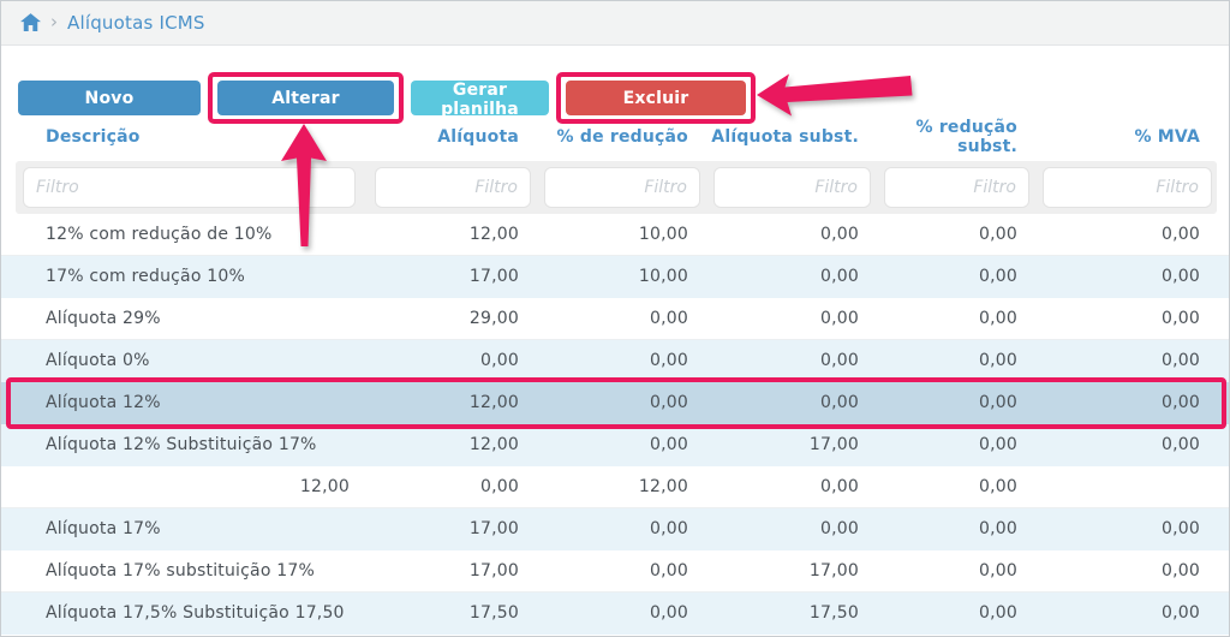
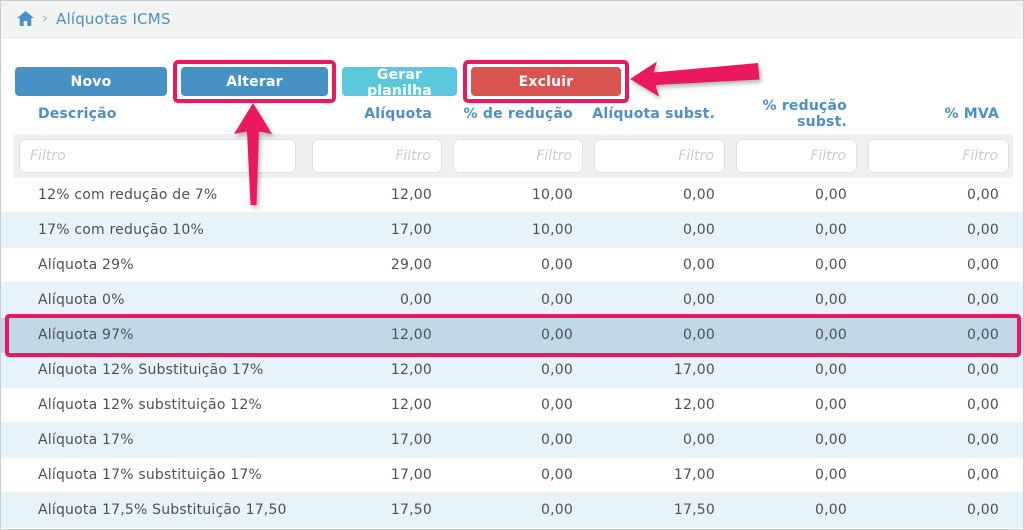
  ›
  Alíquotas ICMS
  Novo
  Alterar
  Gerar planilha
  Excluir
  Descrição
  Alíquota
  % de redução
  Alíquota subst.
  % redução subst.
  % MVA
  Filtro
  Filtro
  Filtro
  Filtro
  Filtro
  Filtro
- 12% com redução de 10%
+ 12% com redução de 7%
  12,00
  10,00
  0,00
  0,00
  0,00
  17% com redução 10%
  17,00
  10,00
  0,00
  0,00
  0,00
  Alíquota 29%
  29,00
  0,00
  0,00
  0,00
  0,00
  Alíquota 0%
  0,00
  0,00
  0,00
  0,00
  0,00
- Alíquota 12%
+ Alíquota 97%
  12,00
  0,00
  0,00
  0,00
  0,00
  Alíquota 12% Substituição 17%
  12,00
  0,00
  17,00
  0,00
  0,00
+ Alíquota 12% substituição 12%
  12,00
  0,00
  12,00
  0,00
  0,00
  Alíquota 17%
  17,00
  0,00
  0,00
  0,00
  0,00
  Alíquota 17% substituição 17%
  17,00
  0,00
  17,00
  0,00
  0,00
  Alíquota 17,5% Substituição 17,50
  17,50
  0,00
  17,50
  0,00
  0,00
